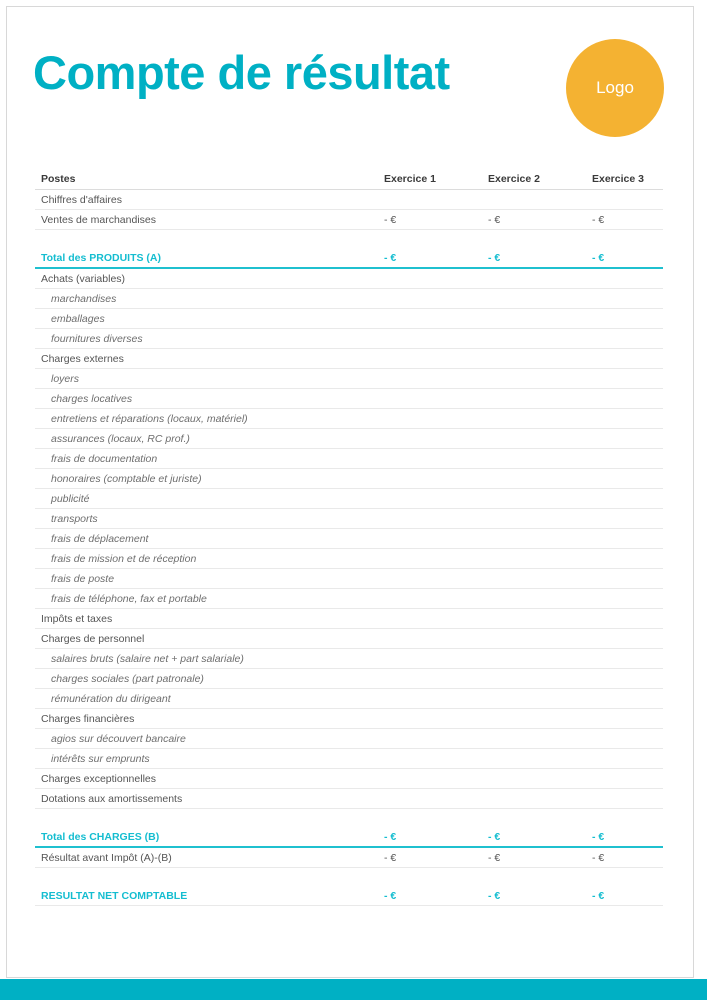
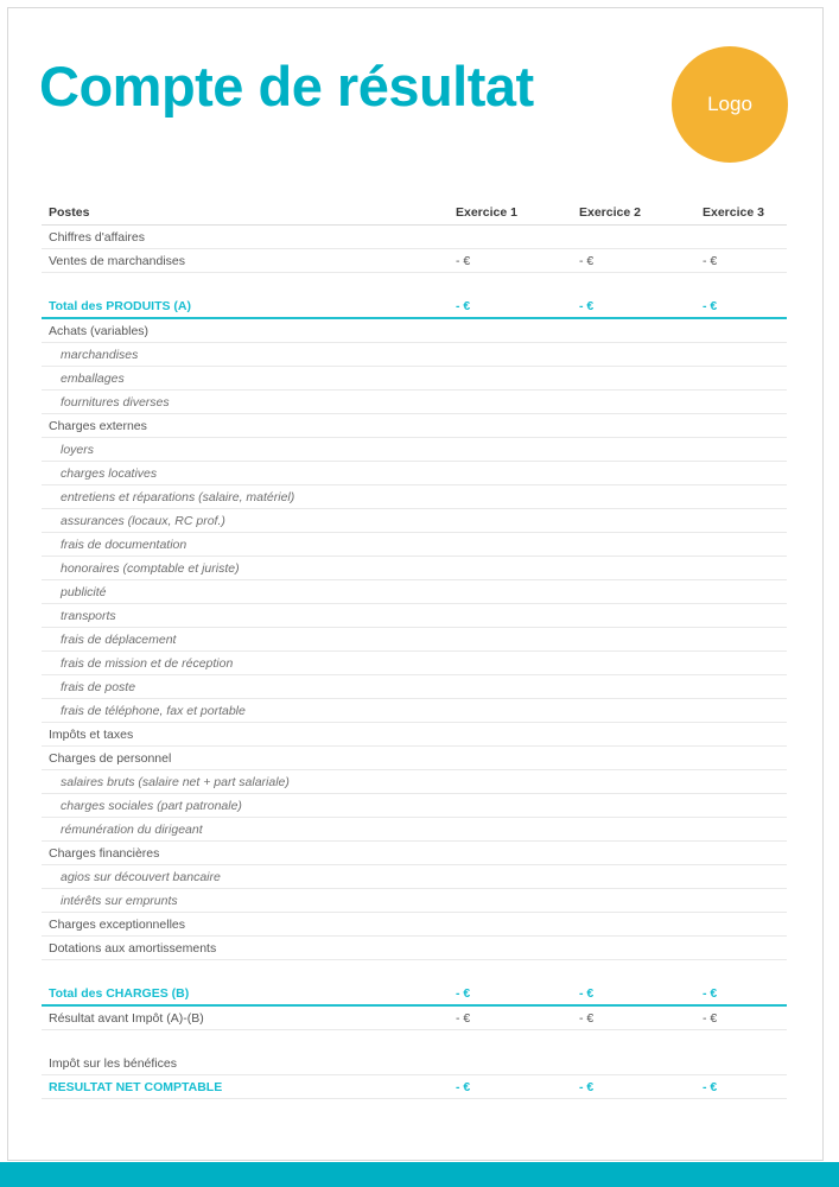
  Compte de résultat
  Logo
  Postes
  Exercice 1
  Exercice 2
  Exercice 3
  Chiffres d'affaires
  Ventes de marchandises
  - €
  - €
  - €
  Total des PRODUITS (A)
  - €
  - €
  - €
  Achats (variables)
  marchandises
  emballages
  fournitures diverses
  Charges externes
  loyers
  charges locatives
- entretiens et réparations (locaux, matériel)
+ entretiens et réparations (salaire, matériel)
  assurances (locaux, RC prof.)
  frais de documentation
  honoraires (comptable et juriste)
  publicité
  transports
  frais de déplacement
  frais de mission et de réception
  frais de poste
  frais de téléphone, fax et portable
  Impôts et taxes
  Charges de personnel
  salaires bruts (salaire net + part salariale)
  charges sociales (part patronale)
  rémunération du dirigeant
  Charges financières
  agios sur découvert bancaire
  intérêts sur emprunts
  Charges exceptionnelles
  Dotations aux amortissements
  Total des CHARGES (B)
  - €
  - €
  - €
  Résultat avant Impôt (A)-(B)
  - €
  - €
  - €
+ Impôt sur les bénéfices
  RESULTAT NET COMPTABLE
  - €
  - €
  - €
